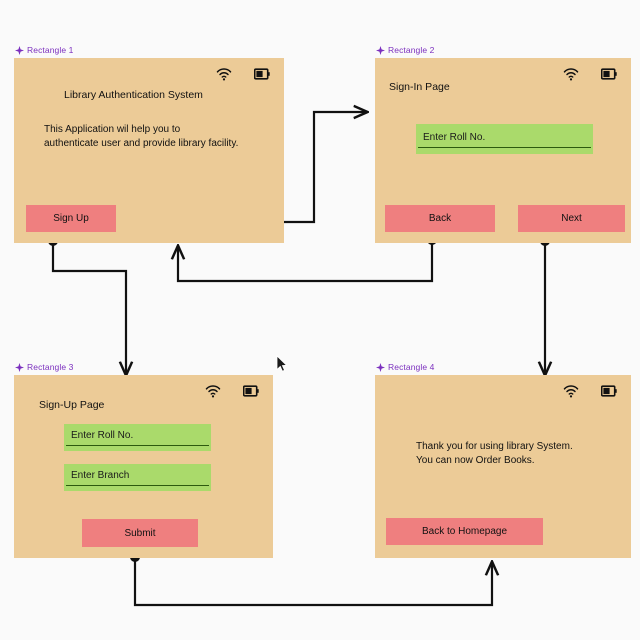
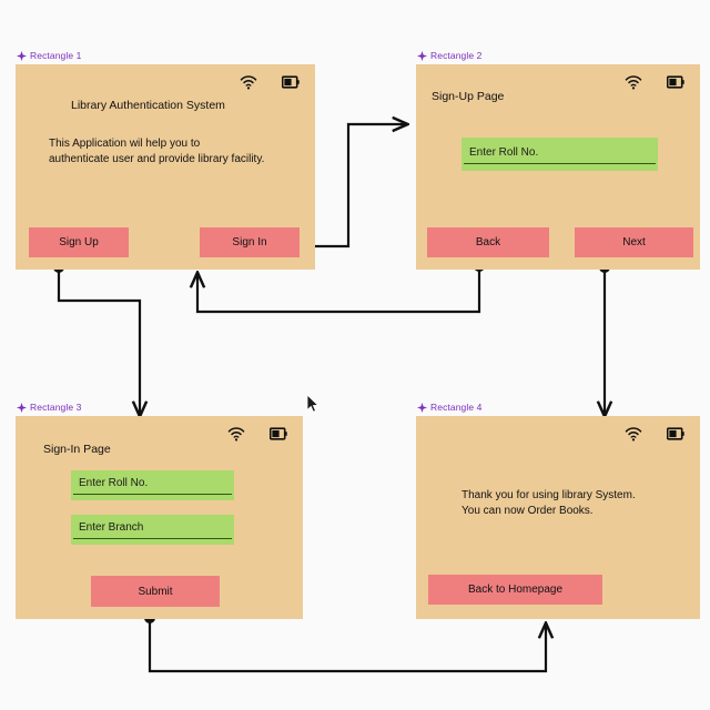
  Rectangle 1
  Library Authentication System
  This Application wil help you to
  authenticate user and provide library facility.
  Sign Up
+ Sign In
  Rectangle 2
- Sign-In Page
+ Sign-Up Page
  Enter Roll No.
  Back
  Next
  Rectangle 3
- Sign-Up Page
+ Sign-In Page
  Enter Roll No.
  Enter Branch
  Submit
  Rectangle 4
  Thank you for using library System.
  You can now Order Books.
  Back to Homepage
